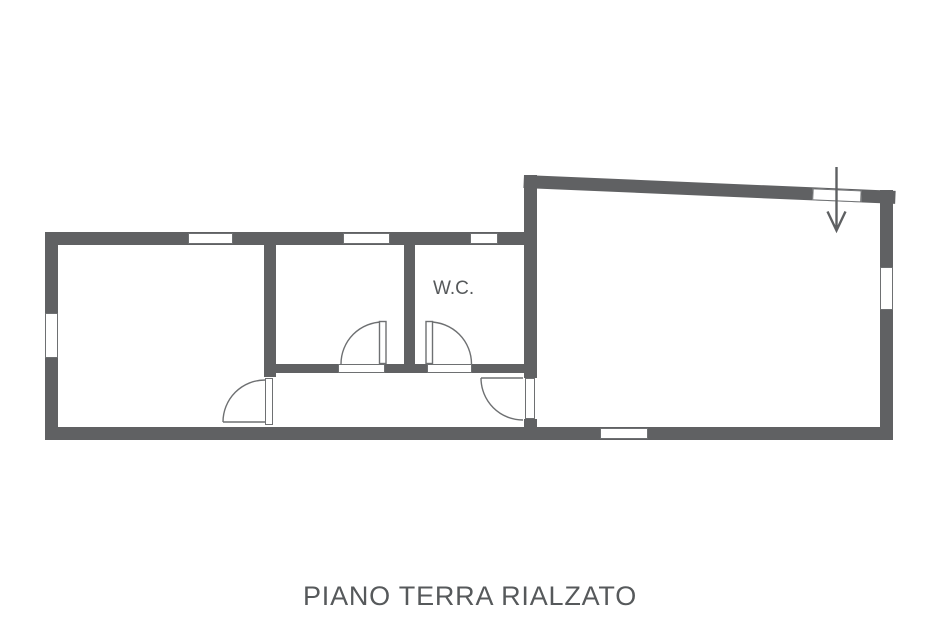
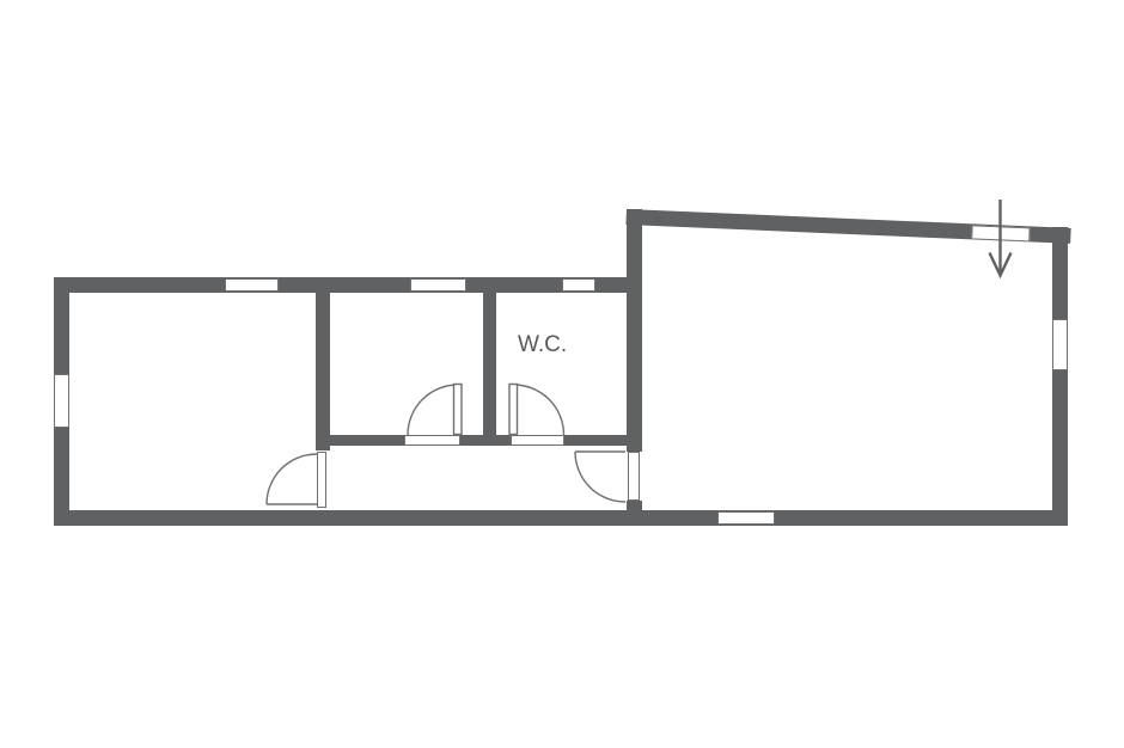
  W.C.
- PIANO TERRA RIALZATO
